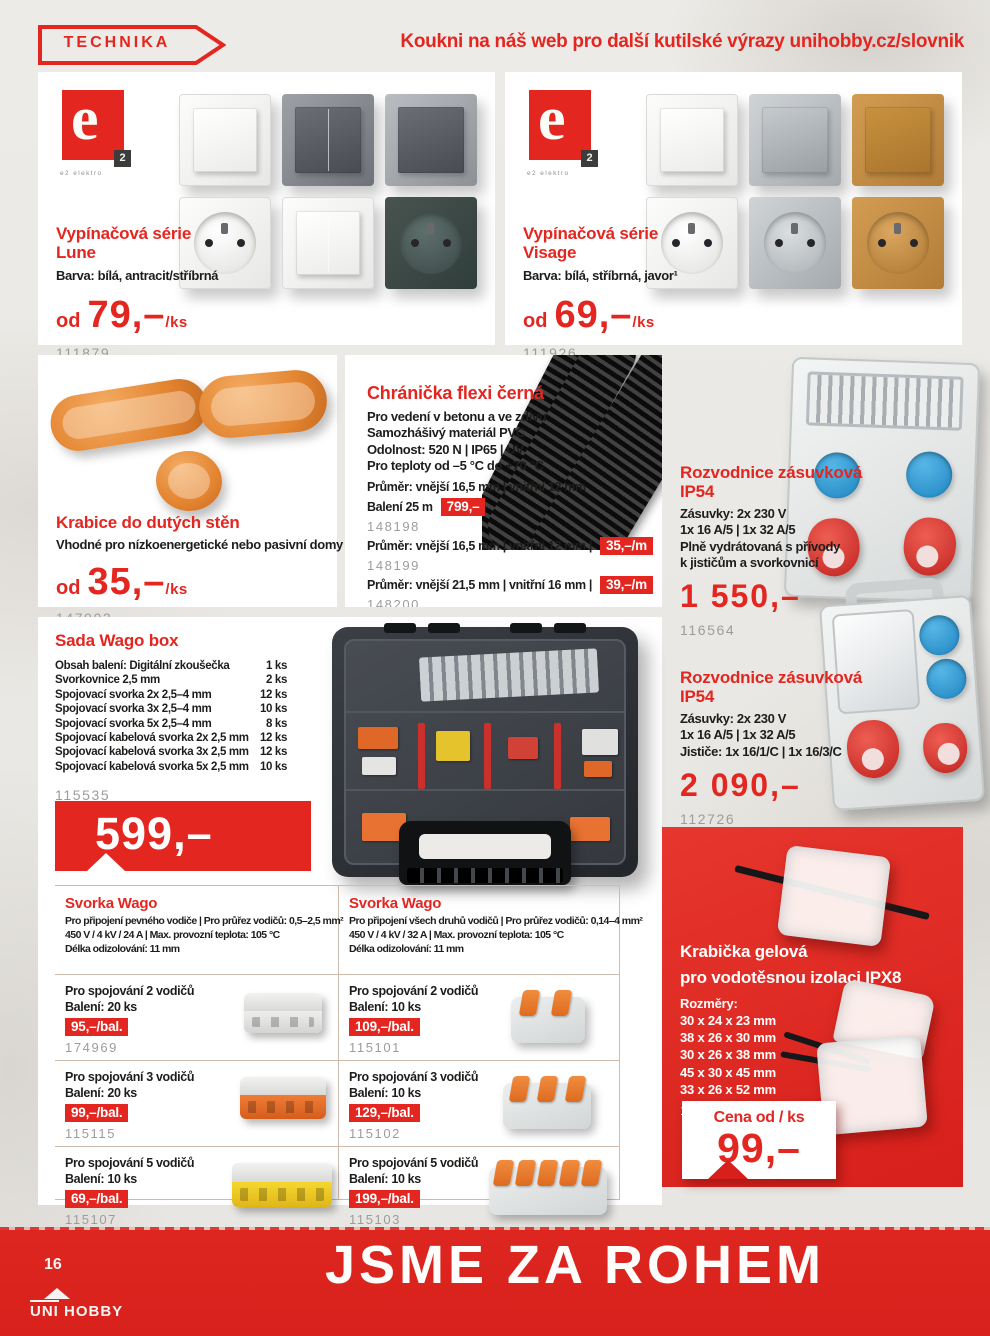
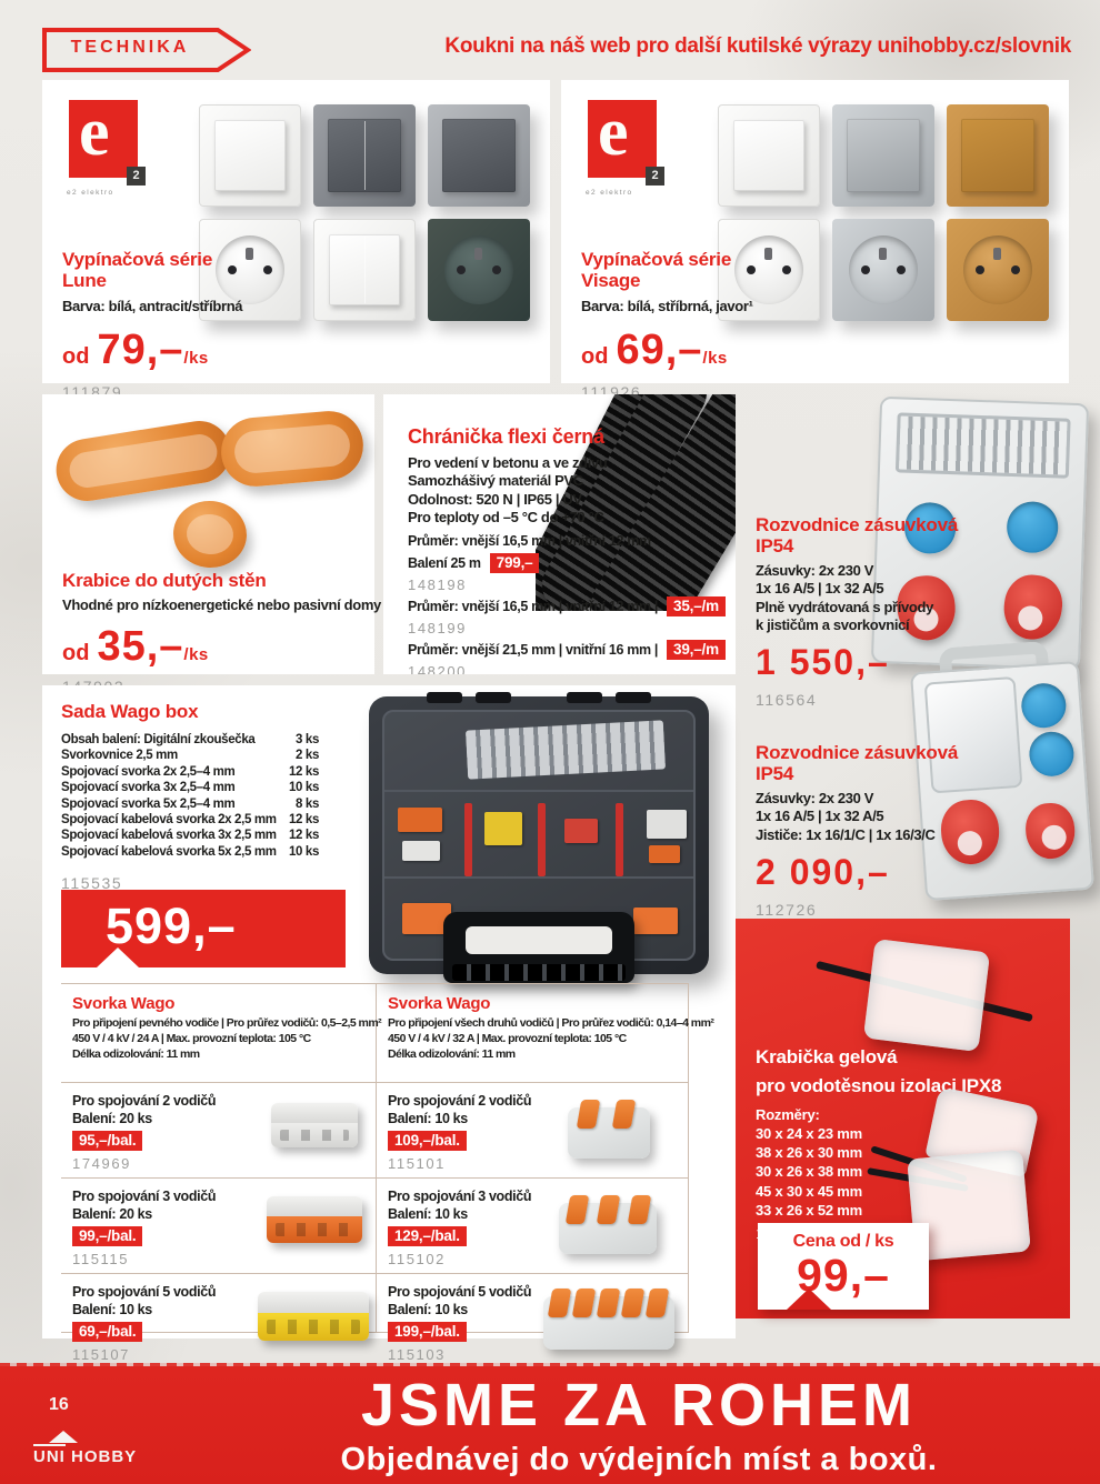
  TECHNIKA
  Koukni na náš web pro další kutilské výrazy unihobby.cz/slovnik
  e
  2
  Vypínačová série
  Lune
  Barva: bílá, antracit/stříbrná
  od 79,–/ks
  111879
  e
  2
  Vypínačová série
  Visage
  Barva: bílá, stříbrná, javor¹
  od 69,–/ks
  111926
  Krabice do dutých stěn
  Vhodné pro nízkoenergetické nebo pasivní domy
  od 35,–/ks
  Chránička flexi černá
  Pro vedení v betonu a ve zdivu
  Samozhášivý materiál PVC
  Odolnost: 520 N | IP65 | UV
  Pro teploty od –5 °C do +70 °C
  Průměr: vnější 16,5 mm | vnitřní 12 mm
  Balení 25 m 799,–
  148198
  Průměr: vnější 16,5 mm | vnitřní 12 mm | 35,–/m
  148199
  Průměr: vnější 21,5 mm | vnitřní 16 mm | 39,–/m
  148200
  Rozvodnice zásuvková
  IP54
  Zásuvky: 2x 230 V
  1x 16 A/5 | 1x 32 A/5
  Plně vydrátovaná s přívody
  k jističům a svorkovnicí
  1 550,–
  116564
  Rozvodnice zásuvková
  IP54
  Zásuvky: 2x 230 V
  1x 16 A/5 | 1x 32 A/5
  Jističe: 1x 16/1/C | 1x 16/3/C
  2 090,–
  112726
  Sada Wago box
  Obsah balení: Digitální zkoušečka
- 1 ks
+ 3 ks
  Svorkovnice 2,5 mm
  2 ks
  Spojovací svorka 2x 2,5–4 mm
  12 ks
  Spojovací svorka 3x 2,5–4 mm
  10 ks
  Spojovací svorka 5x 2,5–4 mm
  8 ks
  Spojovací kabelová svorka 2x 2,5 mm
  12 ks
  Spojovací kabelová svorka 3x 2,5 mm
  12 ks
  Spojovací kabelová svorka 5x 2,5 mm
  10 ks
  115535
  599,–
  Svorka Wago
  Pro připojení pevného vodiče | Pro průřez vodičů: 0,5–2,5 mm
  450 V / 4 kV / 24 A | Max. provozní teplota: 105 °C
  Délka odizolování: 11 mm
  Pro spojování 2 vodičů
  Balení: 20 ks
  95,–/bal.
  174969
  Pro spojování 3 vodičů
  Balení: 20 ks
  99,–/bal.
  115115
  Pro spojování 5 vodičů
  Balení: 10 ks
  69,–/bal.
  115107
  Svorka Wago
  Pro připojení všech druhů vodičů | Pro průřez vodičů: 0,14–4 mm²
  450 V / 4 kV / 32 A | Max. provozní teplota: 105 °C
  Délka odizolování: 11 mm
  Pro spojování 2 vodičů
  Balení: 10 ks
  109,–/bal.
  115101
  Pro spojování 3 vodičů
  Balení: 10 ks
  129,–/bal.
  115102
  Pro spojování 5 vodičů
  Balení: 10 ks
  199,–/bal.
  115103
  Krabička gelová
  pro vodotěsnou izolaci IPX8
  Rozměry:
  30 x 24 x 23 mm
  38 x 26 x 30 mm
  30 x 26 x 38 mm
  45 x 30 x 45 mm
  33 x 26 x 52 mm
  Cena od / ks
  99,–
  16
  UNI HOBBY
  JSME ZA ROHEM
+ Objednávej do výdejních míst a boxů.
